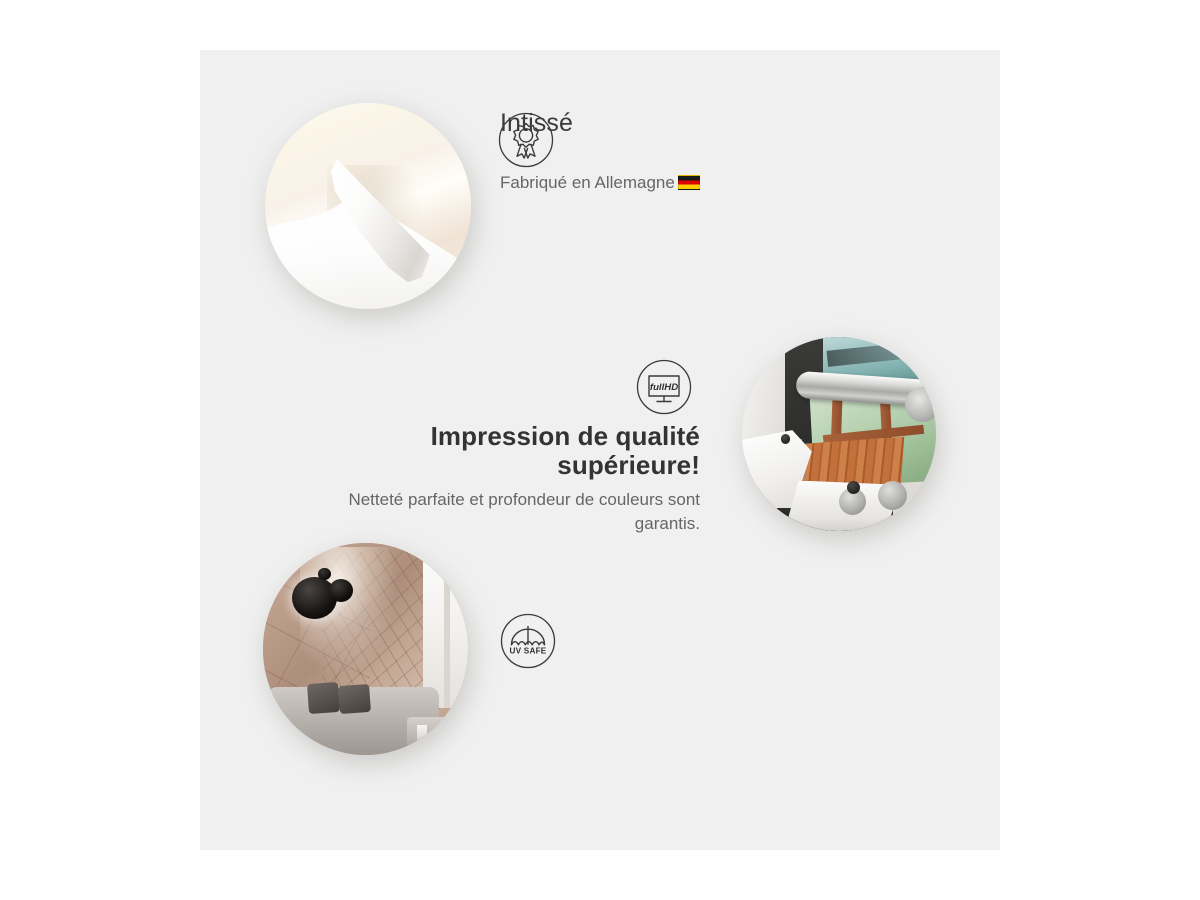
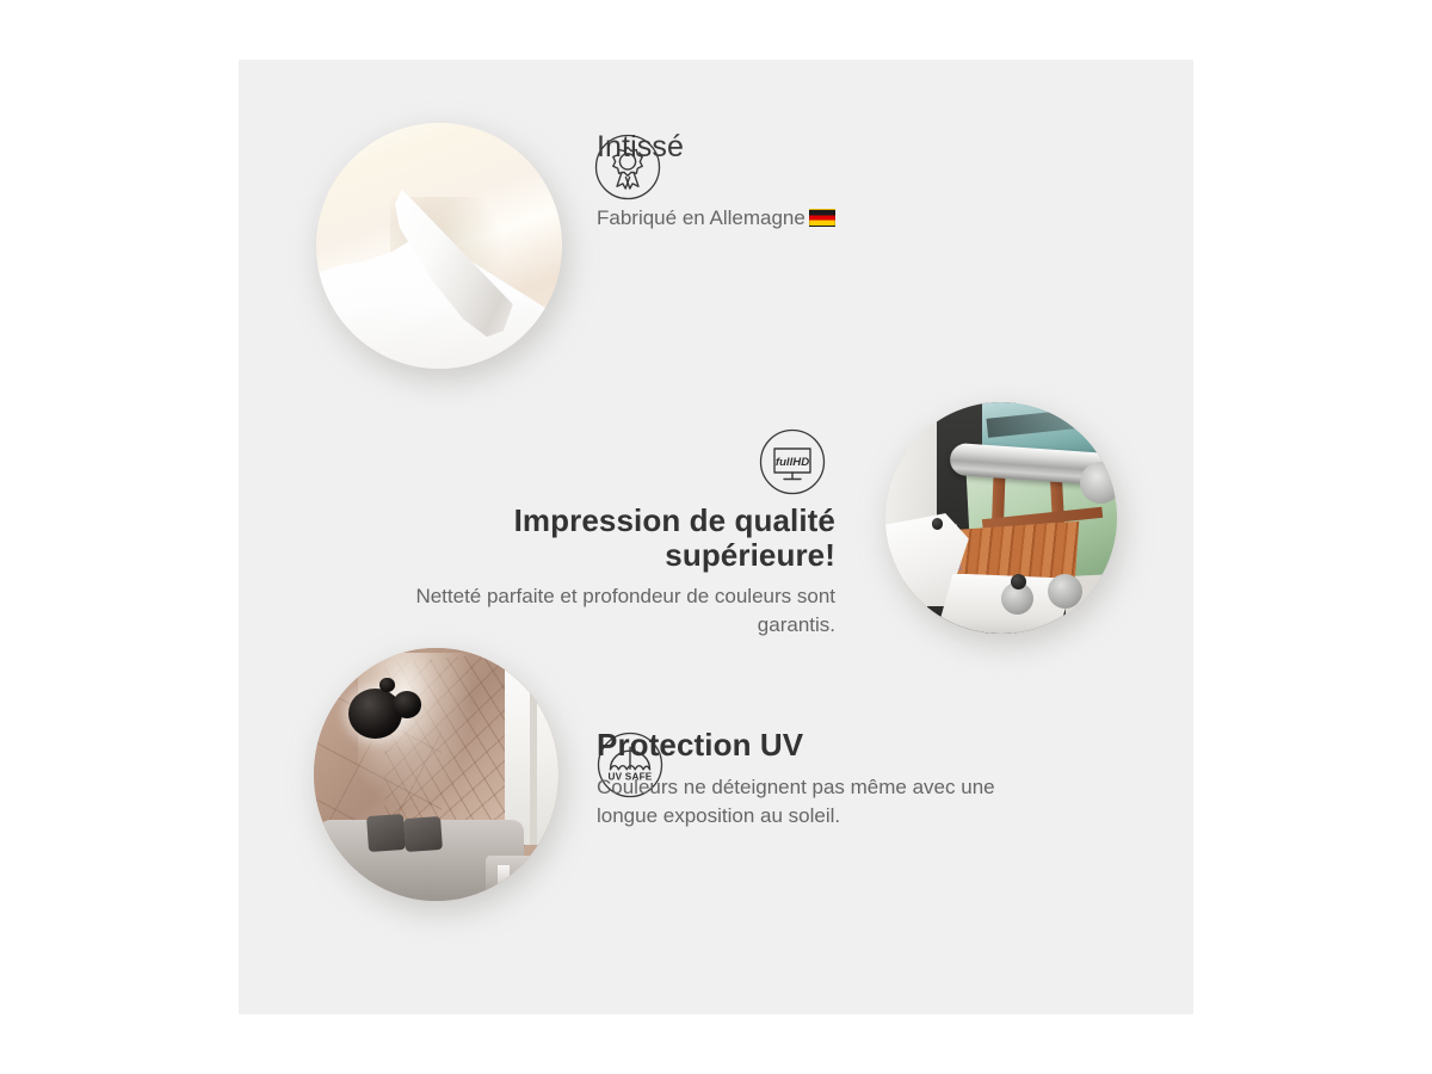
  Intissé
  Fabriqué en Allemagne
  fullHD
  Impression de qualité supérieure!
  Netteté parfaite et profondeur de couleurs sont
  garantis.
  UV SAFE
+ Protection UV
+ Couleurs ne déteignent pas même avec une
+ longue exposition au soleil.
